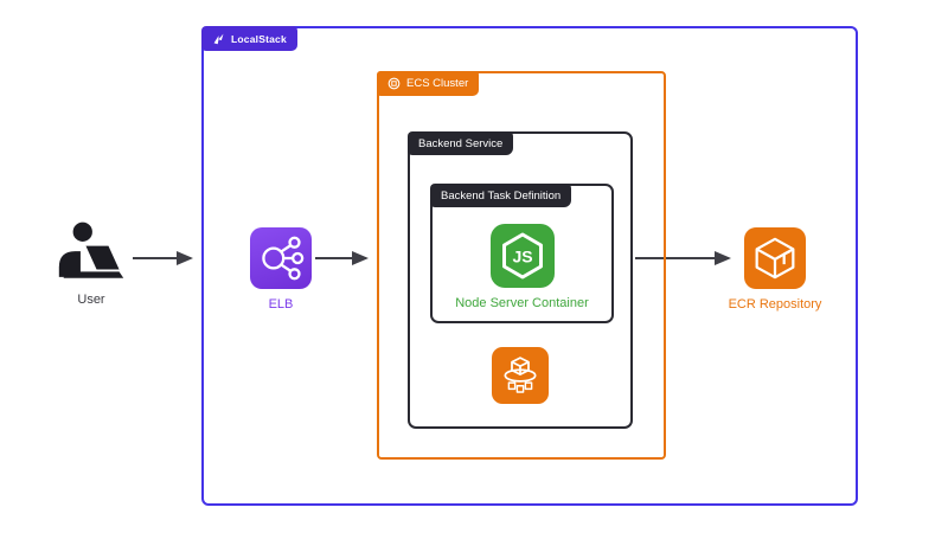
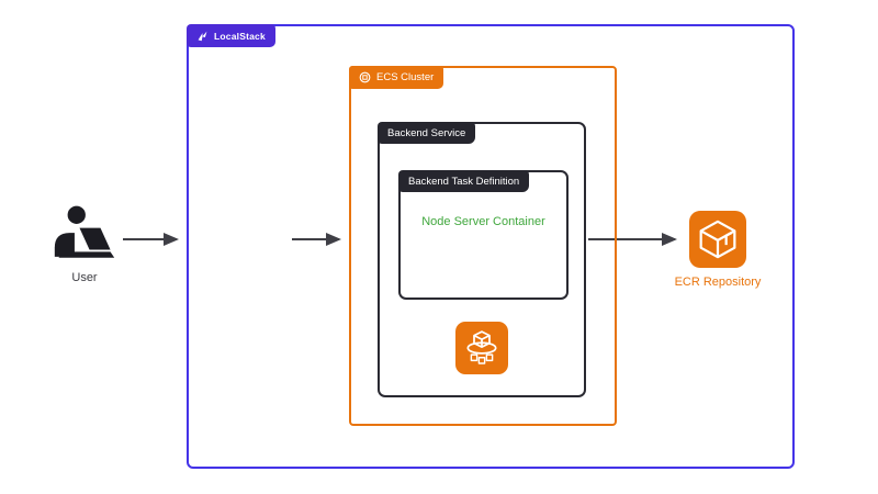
  LocalStack
  ECS Cluster
  Backend Service
  Backend Task Definition
  User
- ELB
- JS
  Node Server Container
  ECR Repository
